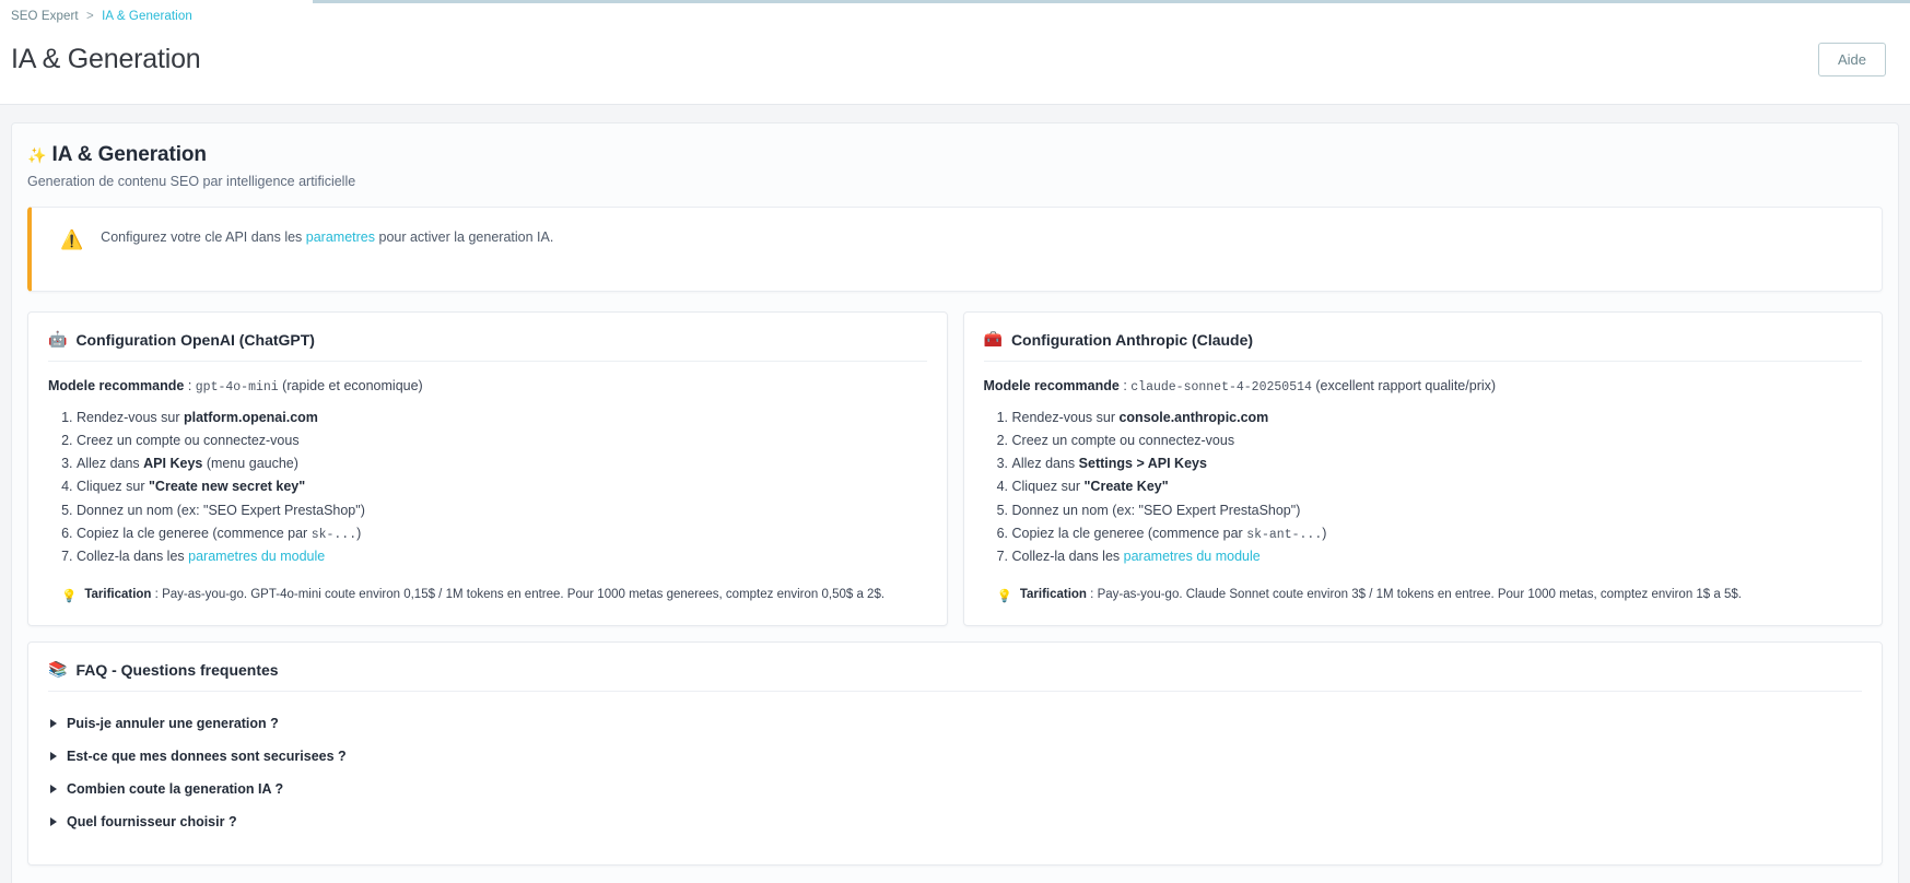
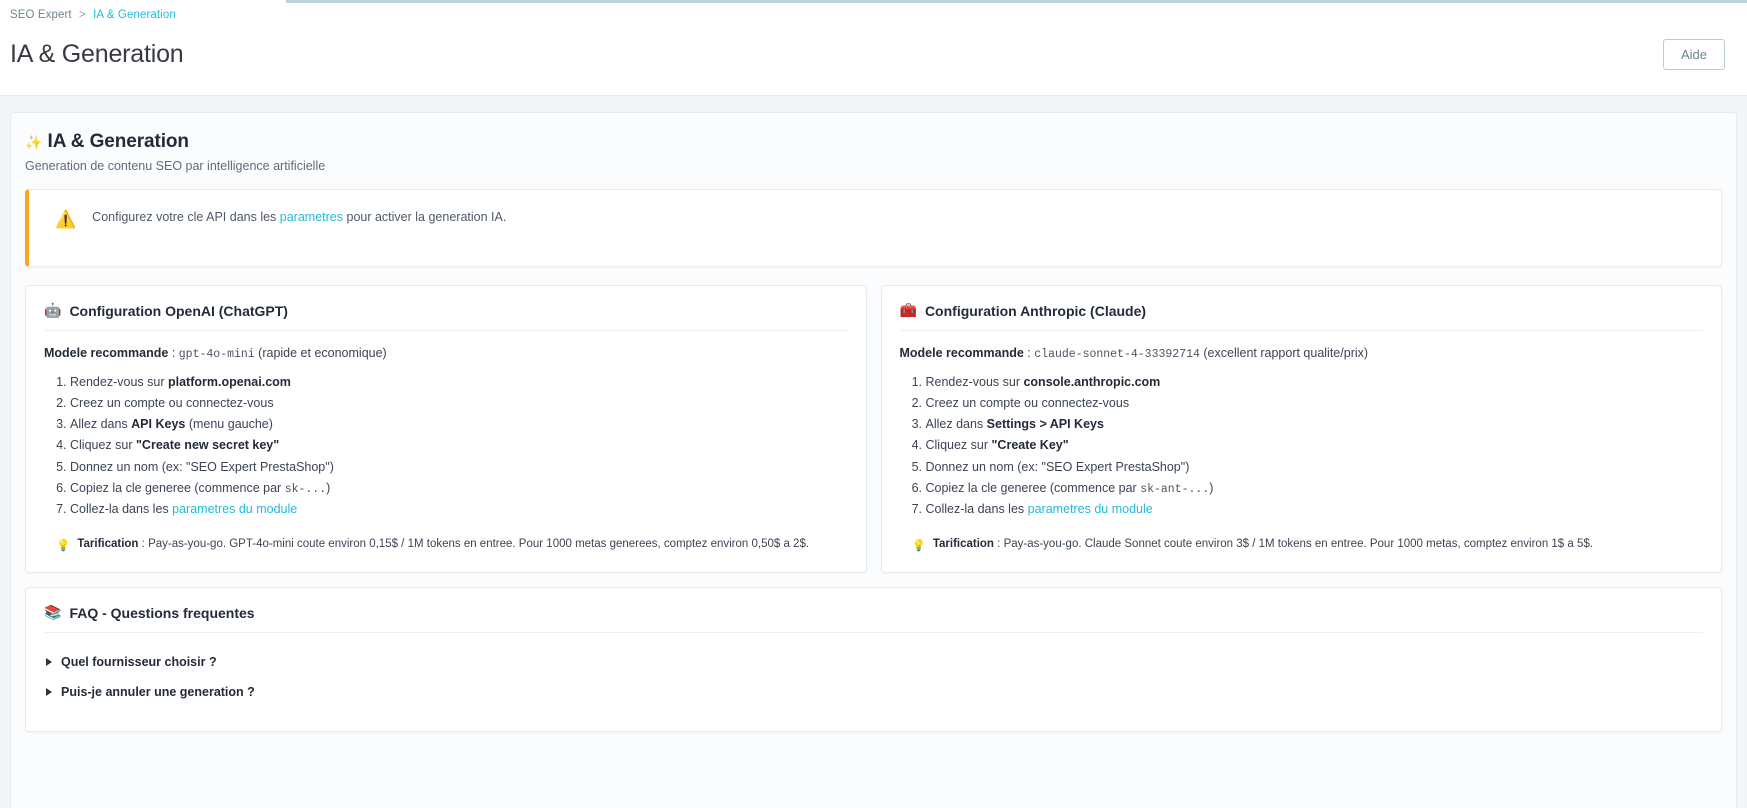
  SEO Expert > IA & Generation
  IA & Generation
  Aide
  ✨ IA & Generation
  Generation de contenu SEO par intelligence artificielle
  ⚠️
  Configurez votre cle API dans les parametres pour activer la generation IA.
  🤖
  Configuration OpenAI (ChatGPT)
  Modele recommande : gpt-4o-mini (rapide et economique)
  Rendez-vous sur platform.openai.com
  Creez un compte ou connectez-vous
  Allez dans API Keys (menu gauche)
  Cliquez sur "Create new secret key"
  Donnez un nom (ex: "SEO Expert PrestaShop")
  Copiez la cle generee (commence par sk-...)
  Collez-la dans les parametres du module
  💡
  Tarification : Pay-as-you-go. GPT-4o-mini coute environ 0,15$ / 1M tokens en entree. Pour 1000 metas generees, comptez environ 0,50$ a 2$.
  🧰
  Configuration Anthropic (Claude)
- Modele recommande : claude-sonnet-4-20250514 (excellent rapport qualite/prix)
+ Modele recommande : claude-sonnet-4-33392714 (excellent rapport qualite/prix)
  Rendez-vous sur console.anthropic.com
  Creez un compte ou connectez-vous
  Allez dans Settings > API Keys
  Cliquez sur "Create Key"
  Donnez un nom (ex: "SEO Expert PrestaShop")
  Copiez la cle generee (commence par sk-ant-...)
  Collez-la dans les parametres du module
  💡
  Tarification : Pay-as-you-go. Claude Sonnet coute environ 3$ / 1M tokens en entree. Pour 1000 metas, comptez environ 1$ a 5$.
  📚
  FAQ - Questions frequentes
- Puis-je annuler une generation ?
+ Quel fournisseur choisir ?
- Est-ce que mes donnees sont securisees ?
- Combien coute la generation IA ?
- Quel fournisseur choisir ?
+ Puis-je annuler une generation ?
